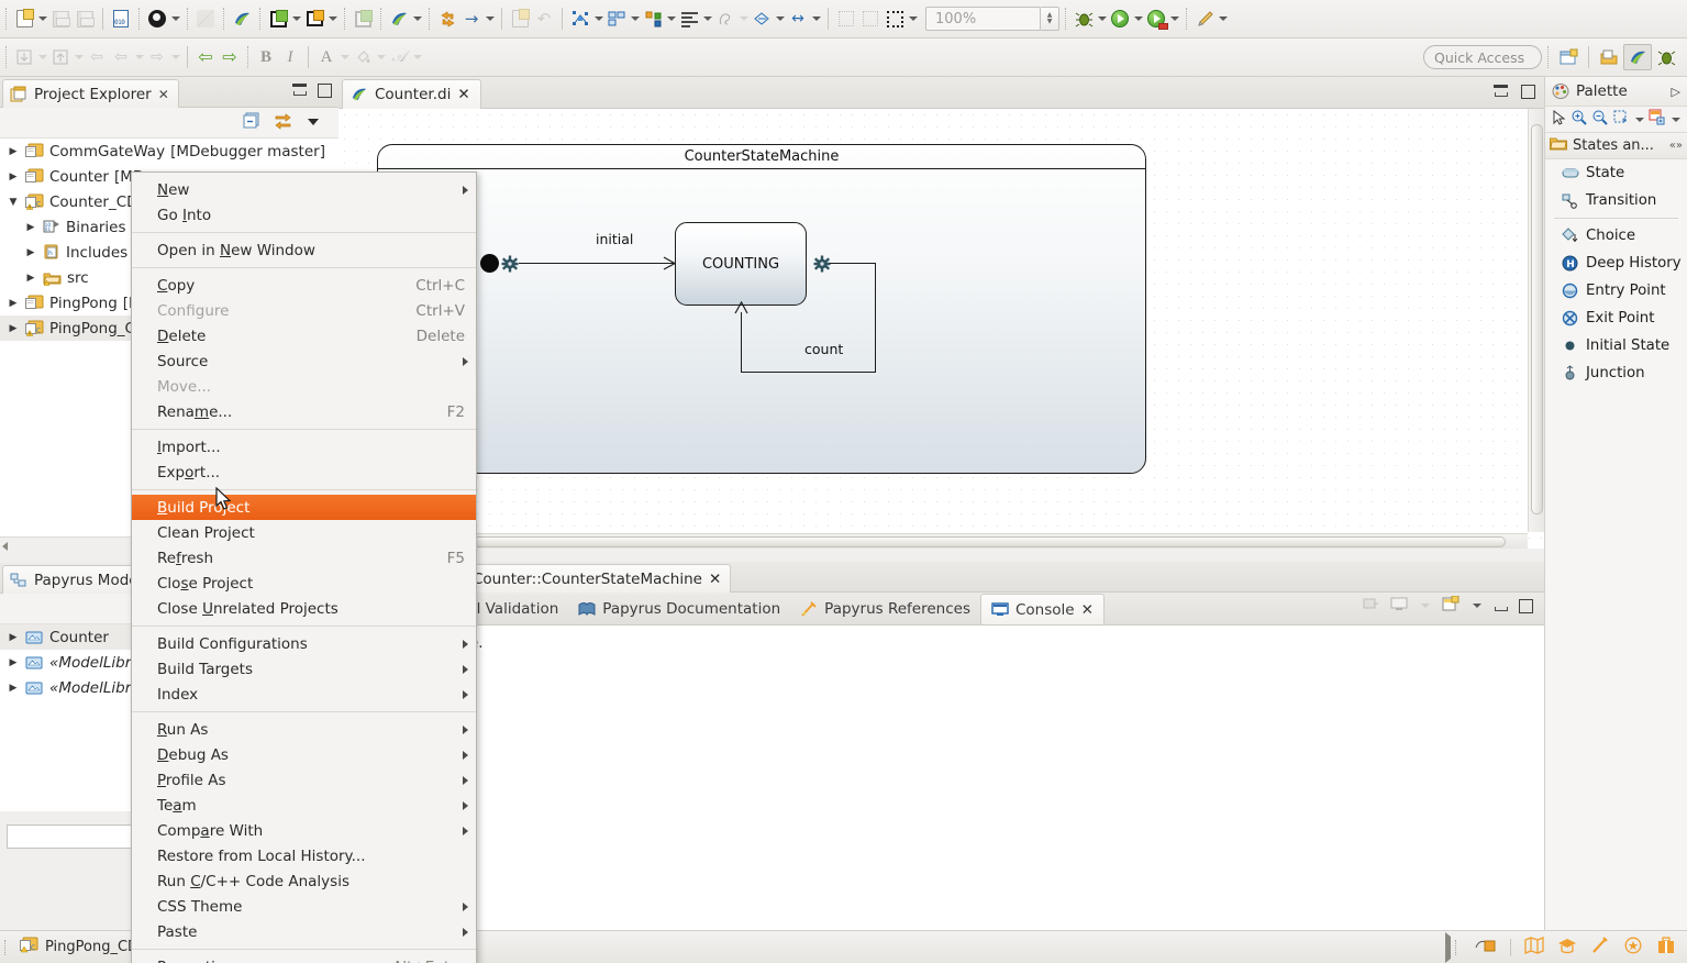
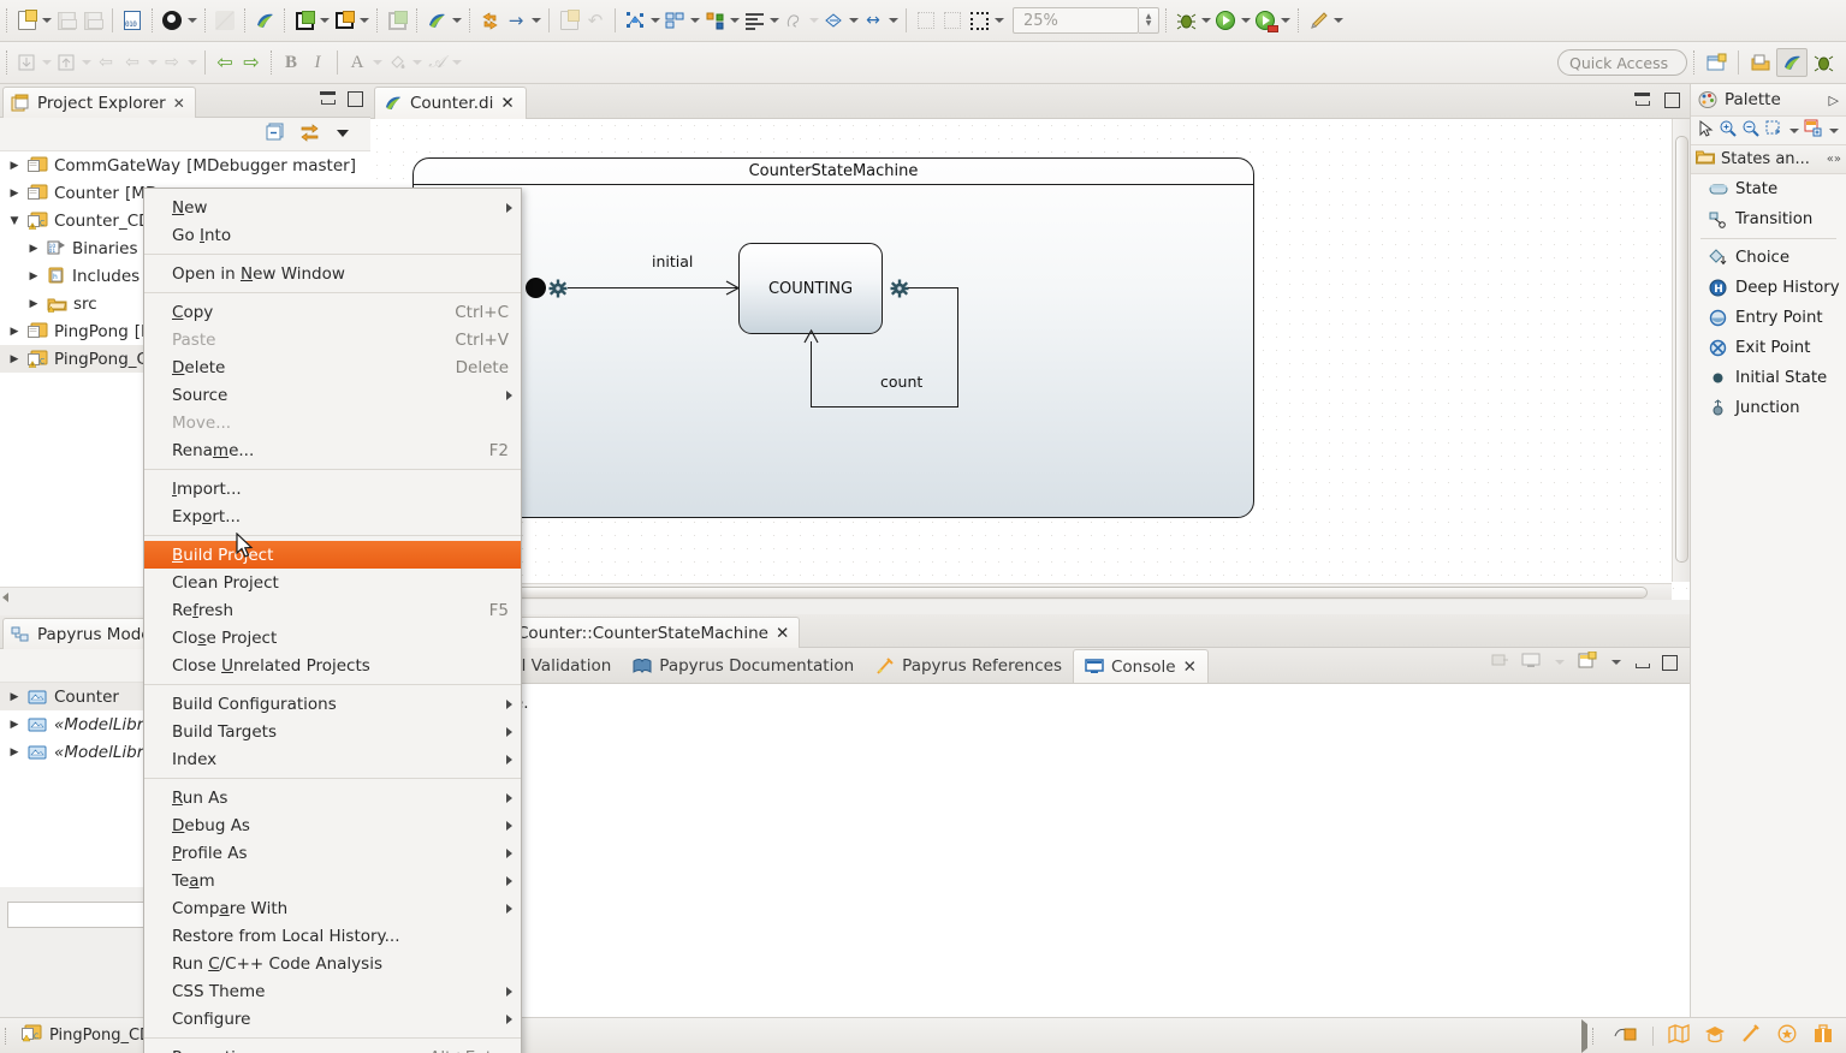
  →
  ↶
  ↔
- 100%
+ 25%
  ⇦
  ⇦
  ⇨
  ⇦
  ⇨
  B
  I
  A
  𝒜
  Quick Access
  Project Explorer
  ✕
  ▶
  CommGateWay
  [MDebugger master]
  ▶
  Counter
  ▼
  Counter_C
  ▶
  Binaries
  ▶
  Includes
  ▶
  src
  ▶
  PingPong
  ▶
  PingPong_
  Papyrus Mod
  ▶
  Counter
  ▶
  «ModelLibr
  ▶
  «ModelLibr
  Counter.di
  ✕
  CounterStateMachine
  initial
  COUNTING
  count
  Counter::CounterStateMachine
  ✕
  Papyrus Documentation
  Papyrus References
  Console
  ✕
  Palette
  ▷
  States an...
  «»
  State
  Transition
  Choice
  H
  Deep History
  Entry Point
  Exit Point
  Initial State
  Junction
  PingPong_C
  New
  Go Into
  Open in New Window
  Copy
  Ctrl+C
- Configure
+ Paste
  Ctrl+V
  Delete
  Delete
  Source
  Move...
  Rename...
  F2
  Import...
  Export...
  Build Proect
  Clean Project
  Refresh
  F5
  Close Project
  Close Unrelated Projects
  Build Configurations
  Build Targets
  Index
  Run As
  Debug As
  Profile As
  Team
  Compare With
  Restore from Local History...
  Run C/C++ Code Analysis
  CSS Theme
- Paste
+ Configure
